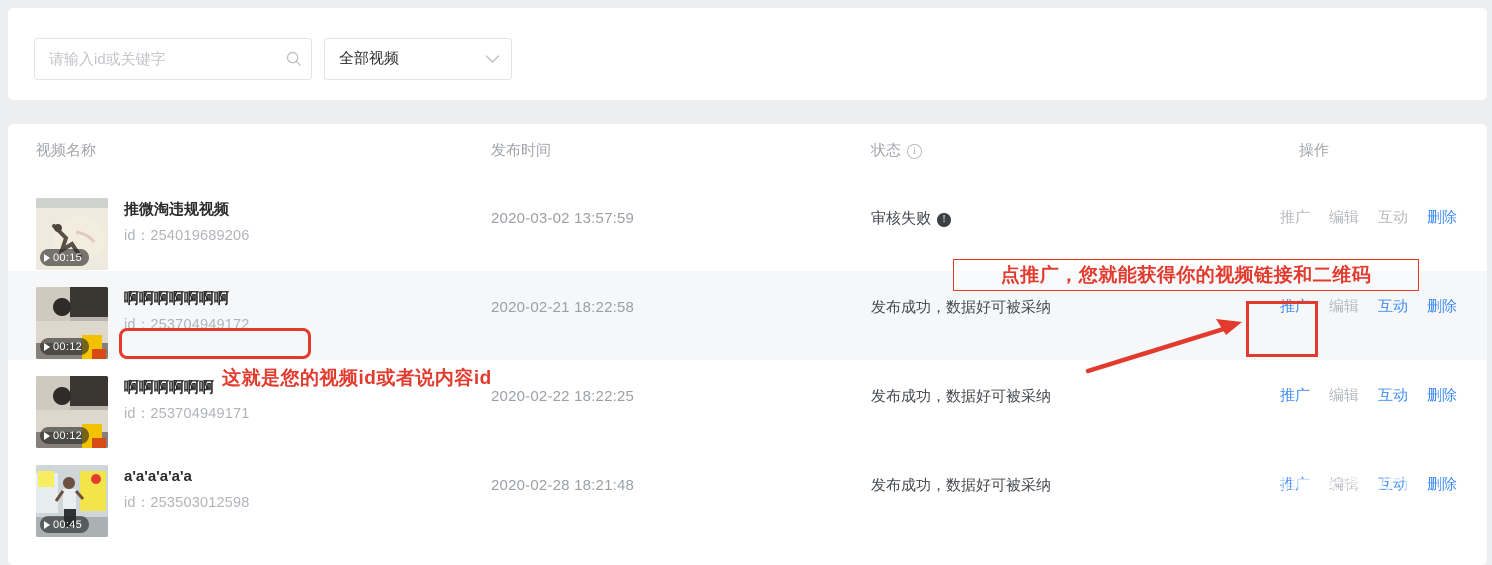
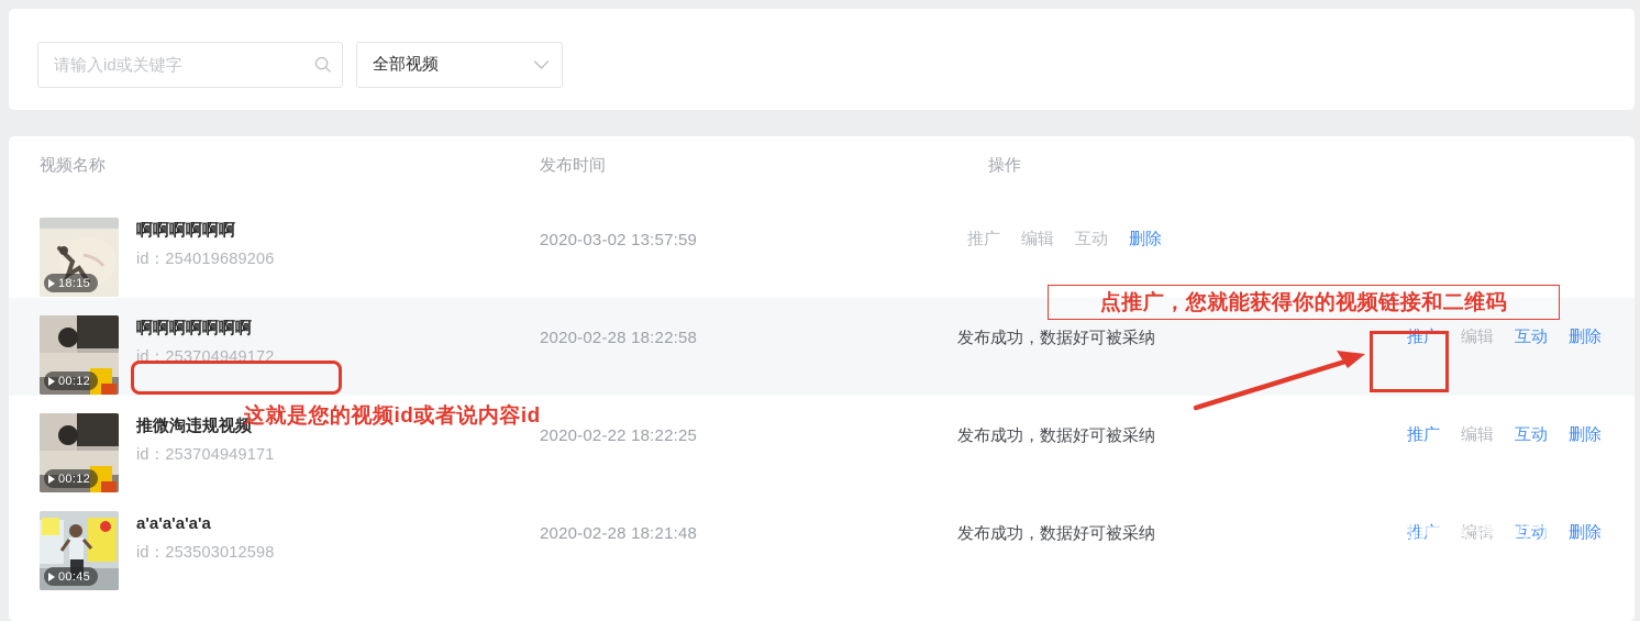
  请输入id或关键字
  全部视频
  视频名称
  发布时间
- 状态
- i
  操作
- 00:15
+ 18:15
- 推微淘违规视频
+ 啊啊啊啊啊啊
  id：254019689206
  2020-03-02 13:57:59
- 审核失败
- !
  推广
  编辑
  互动
  删除
  00:12
  啊啊啊啊啊啊啊
  id：253704949172
- 2020-02-21 18:22:58
+ 2020-02-28 18:22:58
  发布成功，数据好可被采纳
  推广
  编辑
  互动
  删除
  00:12
- 啊啊啊啊啊啊
+ 推微淘违规视频
  id：253704949171
  2020-02-22 18:22:25
  发布成功，数据好可被采纳
  推广
  编辑
  互动
  删除
  00:45
  a'a'a'a'a'a
  id：253503012598
  2020-02-28 18:21:48
  发布成功，数据好可被采纳
  推广
  编辑
  互动
  删除
  点推广，您就能获得你的视频链接和二维码
  这就是您的视频id或者说内容id
  广小店 电商卖家助手
